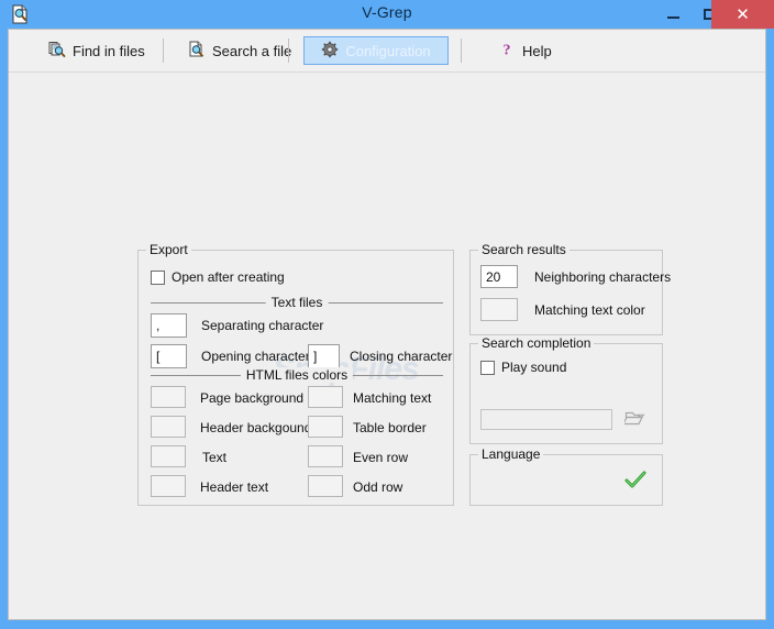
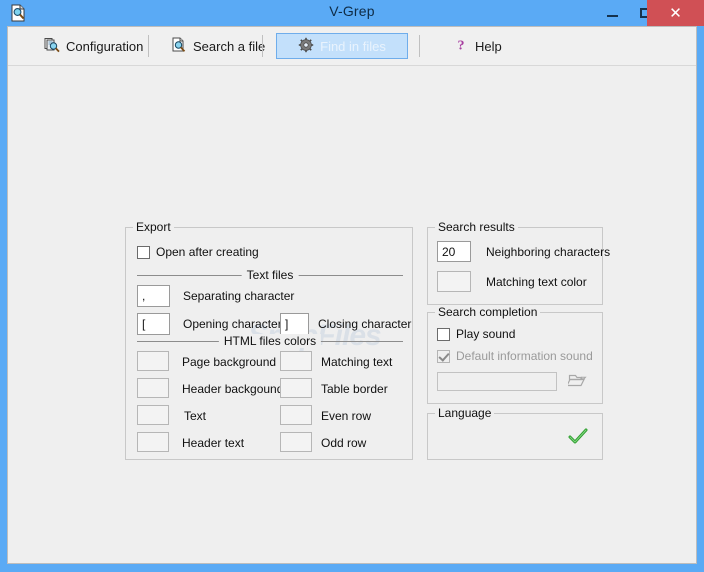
  V-Grep
  ✕
- Find in files
+ Configuration
  Search a fil
- Configuration
+ Find in files
  ?
  Help
  Export
  Open after creating
  Text files
  ,
  Separating character
  [
  Opening characte
  ]
  Closing character
  HTML files colors
  Page background
  Header backgoun
  Text
  Header text
  Matching text
  Table border
  Even row
  Odd row
  Search results
  20
  Neighboring characters
  Matching text color
  Search completion
  Play sound
+ Default information sound
  Language
